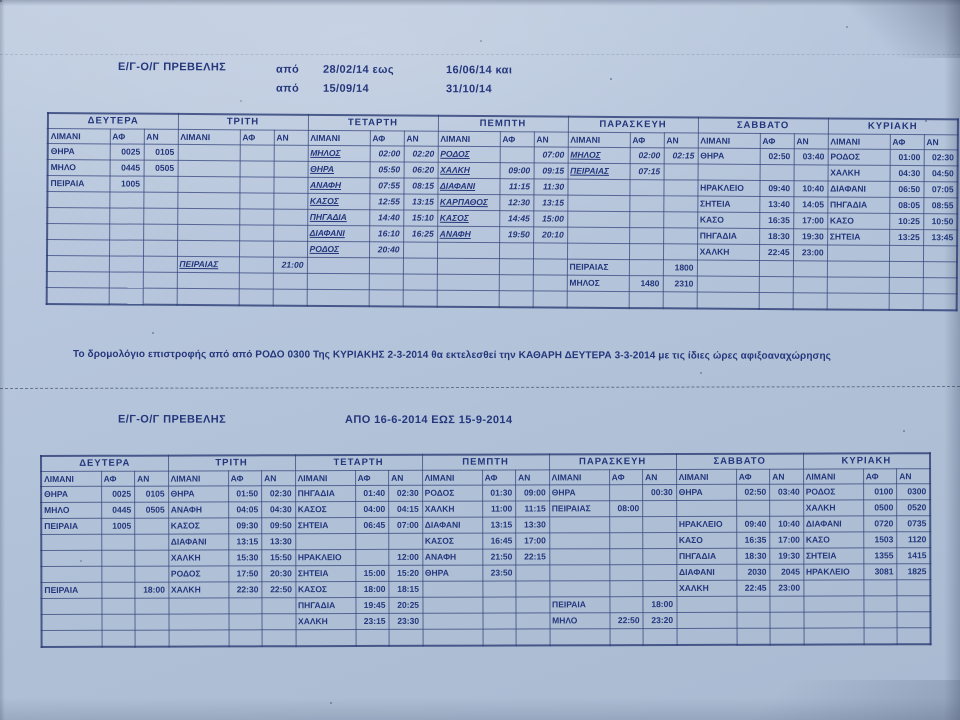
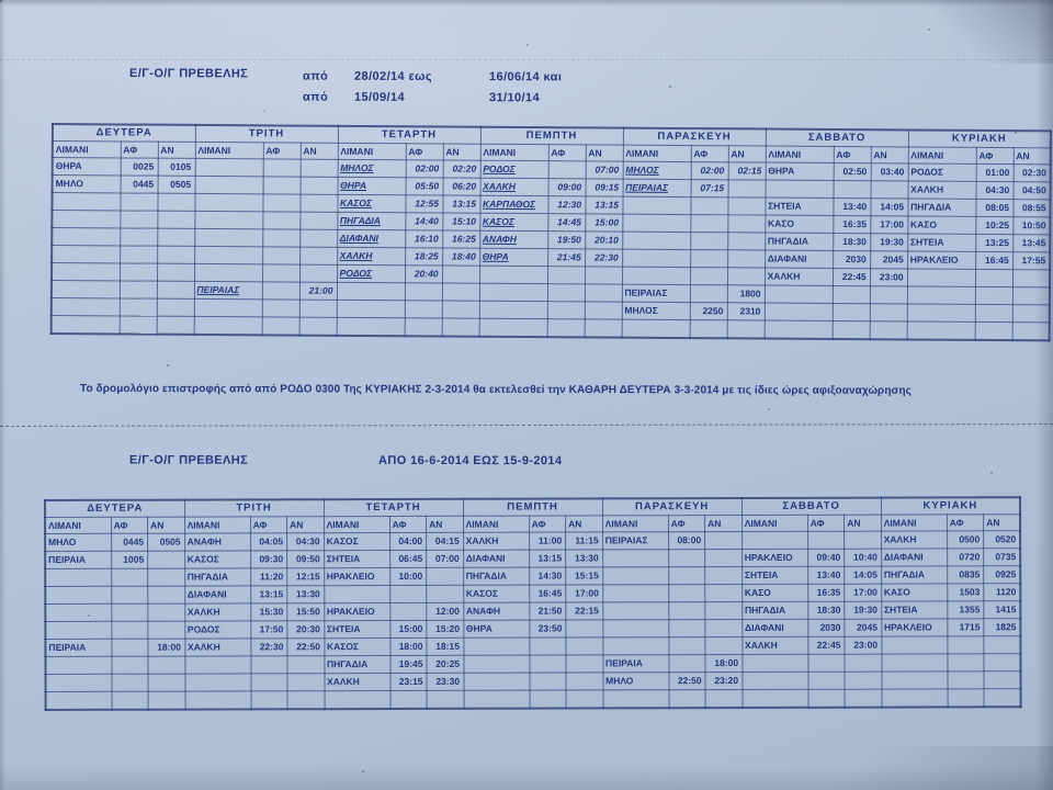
  Ε/Γ-Ο/Γ ΠΡΕΒΕΛΗΣ
  από
  28/02/14 εως
  16/06/14 και
  από
  15/09/14
  31/10/14
  ΔΕΥΤΕΡΑ	ΤΡΙΤΗ	ΤΕΤΑΡΤΗ	ΠΕΜΠΤΗ	ΠΑΡΑΣΚΕΥΗ	ΣΑΒΒΑΤΟ	ΚΥΡΙΑΚΗ
  ΛΙΜΑΝΙ	ΑΦ	ΑΝ	ΛΙΜΑΝΙ	ΑΦ	ΑΝ	ΛΙΜΑΝΙ	ΑΦ	ΑΝ	ΛΙΜΑΝΙ	ΑΦ	ΑΝ	ΛΙΜΑΝΙ	ΑΦ	ΑΝ	ΛΙΜΑΝΙ	ΑΦ	ΑΝ	ΛΙΜΑΝΙ	ΑΦ	ΑΝ
  ΘΗΡΑ	0025	0105				ΜΗΛΟΣ	02:00	02:20	ΡΟΔΟΣ		07:00	ΜΗΛΟΣ	02:00	02:15	ΘΗΡΑ	02:50	03:40	ΡΟΔΟΣ	01:00	02:30
  ΜΗΛΟ	0445	0505				ΘΗΡΑ	05:50	06:20	ΧΑΛΚΗ	09:00	09:15	ΠΕΙΡΑΙΑΣ	07:15					ΧΑΛΚΗ	04:30	04:50
- ΠΕΙΡΑΙΑ	1005					ΑΝΑΦΗ	07:55	08:15	ΔΙΑΦΑΝΙ	11:15	11:30				ΗΡΑΚΛΕΙΟ	09:40	10:40	ΔΙΑΦΑΝΙ	06:50	07:05
  						ΚΑΣΟΣ	12:55	13:15	ΚΑΡΠΑΘΟΣ	12:30	13:15				ΣΗΤΕΙΑ	13:40	14:05	ΠΗΓΑΔΙΑ	08:05	08:55
  						ΠΗΓΑΔΙΑ	14:40	15:10	ΚΑΣΟΣ	14:45	15:00				ΚΑΣΟ	16:35	17:00	ΚΑΣΟ	10:25	10:50
  						ΔΙΑΦΑΝΙ	16:10	16:25	ΑΝΑΦΗ	19:50	20:10				ΠΗΓΑΔΙΑ	18:30	19:30	ΣΗΤΕΙΑ	13:25	13:45
+ 						ΧΑΛΚΗ	18:25	18:40	ΘΗΡΑ	21:45	22:30				ΔΙΑΦΑΝΙ	2030	2045	ΗΡΑΚΛΕΙΟ	16:45	17:55
  						ΡΟΔΟΣ	20:40								ΧΑΛΚΗ	22:45	23:00
  			ΠΕΙΡΑΙΑΣ		21:00							ΠΕΙΡΑΙΑΣ		1800
- 												ΜΗΛΟΣ	1480	2310
+ 												ΜΗΛΟΣ	2250	2310
  Το δρομολόγιο επιστροφής από από ΡΟΔΟ 0300 Της ΚΥΡΙΑΚΗΣ 2-3-2014 θα εκτελεσθεί την ΚΑΘΑΡΗ ΔΕΥΤΕΡΑ 3-3-2014 με τις ίδιες ώρες αφιξοαναχώρησης
  Ε/Γ-Ο/Γ ΠΡΕΒΕΛΗΣ
  ΑΠΟ 16-6-2014 ΕΩΣ 15-9-2014
  ΔΕΥΤΕΡΑ	ΤΡΙΤΗ	ΤΕΤΑΡΤΗ	ΠΕΜΠΤΗ	ΠΑΡΑΣΚΕΥΗ	ΣΑΒΒΑΤΟ	ΚΥΡΙΑΚΗ
  ΛΙΜΑΝΙ	ΑΦ	ΑΝ	ΛΙΜΑΝΙ	ΑΦ	ΑΝ	ΛΙΜΑΝΙ	ΑΦ	ΑΝ	ΛΙΜΑΝΙ	ΑΦ	ΑΝ	ΛΙΜΑΝΙ	ΑΦ	ΑΝ	ΛΙΜΑΝΙ	ΑΦ	ΑΝ	ΛΙΜΑΝΙ	ΑΦ	ΑΝ
- ΘΗΡΑ	0025	0105	ΘΗΡΑ	01:50	02:30	ΠΗΓΑΔΙΑ	01:40	02:30	ΡΟΔΟΣ	01:30	09:00	ΘΗΡΑ		00:30	ΘΗΡΑ	02:50	03:40	ΡΟΔΟΣ	0100	0300
  ΜΗΛΟ	0445	0505	ΑΝΑΦΗ	04:05	04:30	ΚΑΣΟΣ	04:00	04:15	ΧΑΛΚΗ	11:00	11:15	ΠΕΙΡΑΙΑΣ	08:00					ΧΑΛΚΗ	0500	0520
  ΠΕΙΡΑΙΑ	1005		ΚΑΣΟΣ	09:30	09:50	ΣΗΤΕΙΑ	06:45	07:00	ΔΙΑΦΑΝΙ	13:15	13:30				ΗΡΑΚΛΕΙΟ	09:40	10:40	ΔΙΑΦΑΝΙ	0720	0735
+ 			ΠΗΓΑΔΙΑ	11:20	12:15	ΗΡΑΚΛΕΙΟ	10:00		ΠΗΓΑΔΙΑ	14:30	15:15				ΣΗΤΕΙΑ	13:40	14:05	ΠΗΓΑΔΙΑ	0835	0925
  			ΔΙΑΦΑΝΙ	13:15	13:30				ΚΑΣΟΣ	16:45	17:00				ΚΑΣΟ	16:35	17:00	ΚΑΣΟ	1503	1120
  			ΧΑΛΚΗ	15:30	15:50	ΗΡΑΚΛΕΙΟ		12:00	ΑΝΑΦΗ	21:50	22:15				ΠΗΓΑΔΙΑ	18:30	19:30	ΣΗΤΕΙΑ	1355	1415
- 			ΡΟΔΟΣ	17:50	20:30	ΣΗΤΕΙΑ	15:00	15:20	ΘΗΡΑ	23:50					ΔΙΑΦΑΝΙ	2030	2045	ΗΡΑΚΛΕΙΟ	3081	1825
+ 			ΡΟΔΟΣ	17:50	20:30	ΣΗΤΕΙΑ	15:00	15:20	ΘΗΡΑ	23:50					ΔΙΑΦΑΝΙ	2030	2045	ΗΡΑΚΛΕΙΟ	1715	1825
  ΠΕΙΡΑΙΑ		18:00	ΧΑΛΚΗ	22:30	22:50	ΚΑΣΟΣ	18:00	18:15							ΧΑΛΚΗ	22:45	23:00
  						ΠΗΓΑΔΙΑ	19:45	20:25				ΠΕΙΡΑΙΑ		18:00
  						ΧΑΛΚΗ	23:15	23:30				ΜΗΛΟ	22:50	23:20
